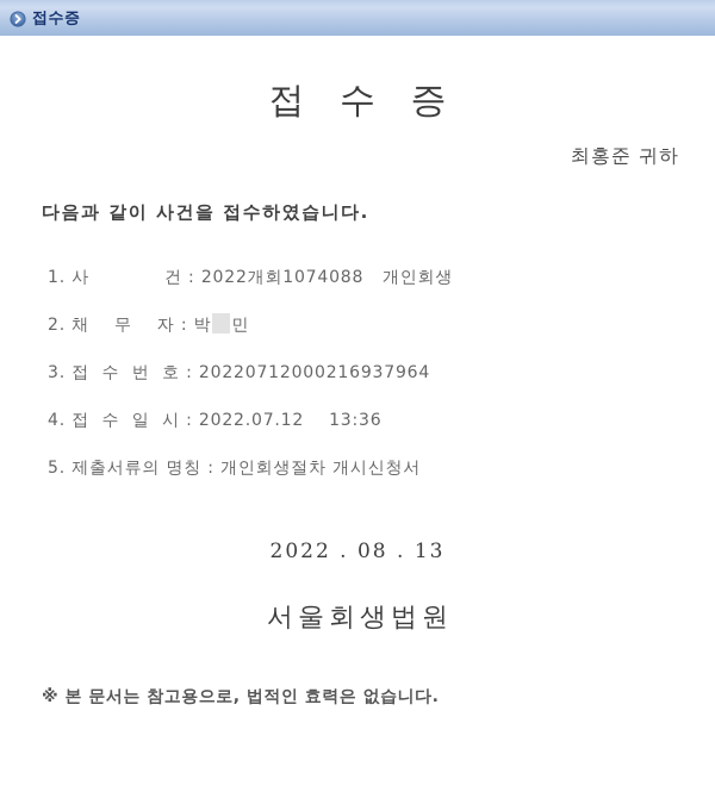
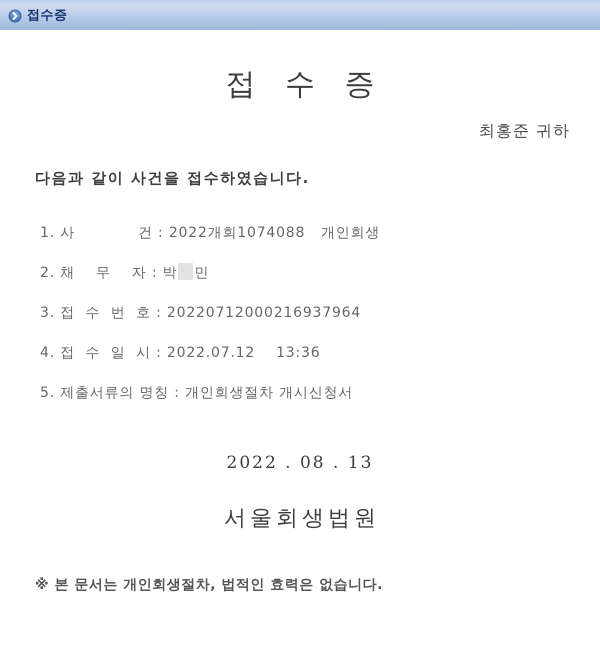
  접수증
  접 수 증
  최홍준 귀하
  다음과 같이 사건을 접수하였습니다.
  1. 사 건 : 2022개회1074088 개인회생
  2. 채 무 자 : 박 민
  3. 접 수 번 호 : 20220712000216937964
  4. 접 수 일 시 : 2022.07.12 13:36
  5. 제출서류의 명칭 : 개인회생절차 개시신청서
  2022 . 08 . 13
  서울회생법원
- ※ 본 문서는 참고용으로, 법적인 효력은 없습니다.
+ ※ 본 문서는 개인회생절차, 법적인 효력은 없습니다.
